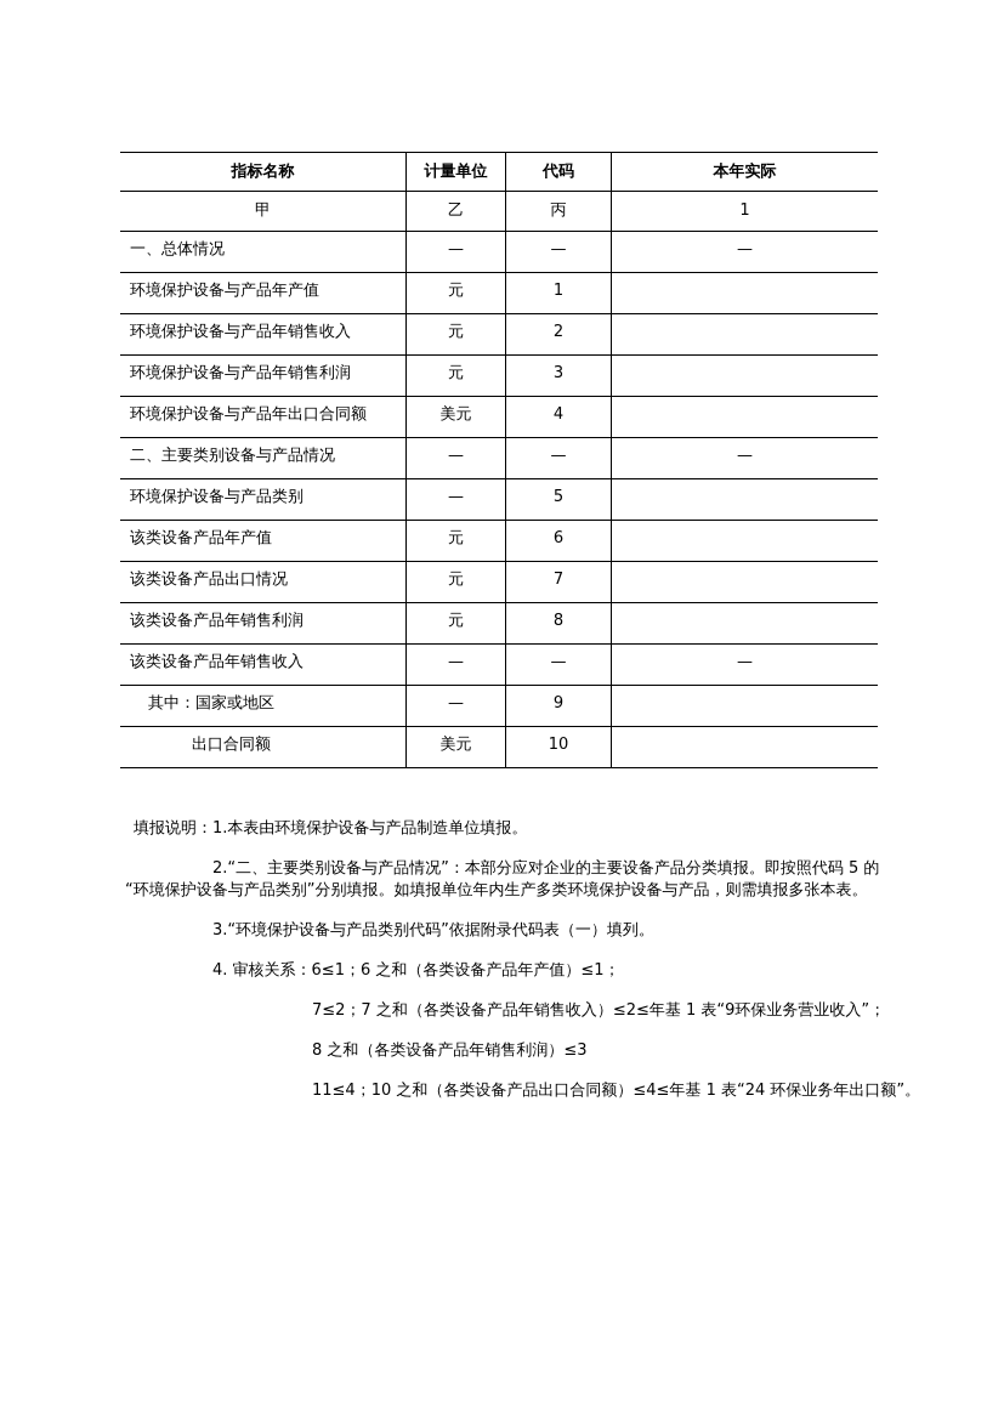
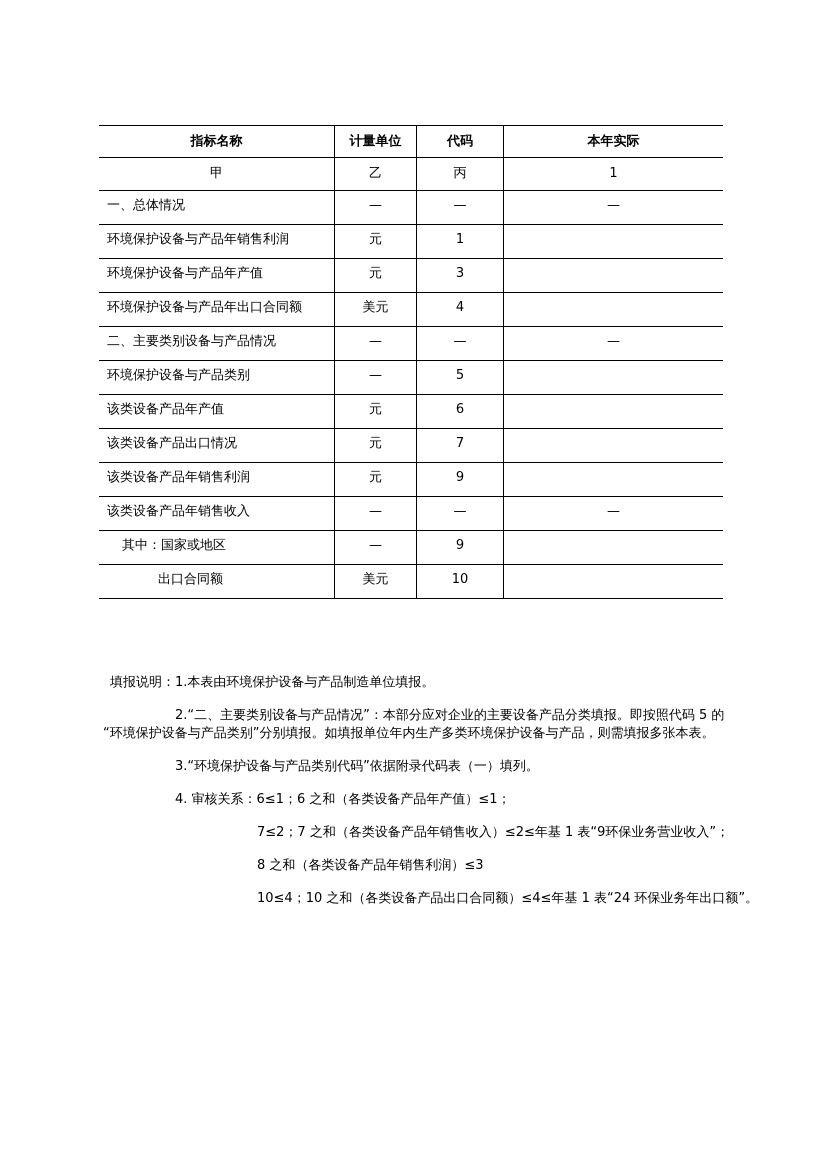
  指标名称	计量单位	代码	本年实际
  甲	乙	丙	1
  一、总体情况	—	—	—
- 环境保护设备与产品年产值	元	1
+ 环境保护设备与产品年销售利润	元	1
- 环境保护设备与产品年销售收入	元	2
- 环境保护设备与产品年销售利润	元	3
+ 环境保护设备与产品年产值	元	3
  环境保护设备与产品年出口合同额	美元	4
  二、主要类别设备与产品情况	—	—	—
  环境保护设备与产品类别	—	5
  该类设备产品年产值	元	6
  该类设备产品出口情况	元	7
- 该类设备产品年销售利润	元	8
+ 该类设备产品年销售利润	元	9
  该类设备产品年销售收入	—	—	—
  其中：国家或地区	—	9
  出口合同额	美元	10
  填报说明：1.本表由环境保护设备与产品制造单位填报。
  2.“二、主要类别设备与产品情况”：本部分应对企业的主要设备产品分类填报。即按照代码 5 的
  “环境保护设备与产品类别”分别填报。如填报单位年内生产多类环境保护设备与产品，则需填报多张本表。
  3.“环境保护设备与产品类别代码”依据附录代码表（一）填列。
  4. 审核关系：6≤1；6 之和（各类设备产品年产值）≤1；
  7≤2；7 之和（各类设备产品年销售收入）≤2≤年基 1 表“9环保业务营业收入”；
  8 之和（各类设备产品年销售利润）≤3
- 11≤4；10 之和（各类设备产品出口合同额）≤4≤年基 1 表“24 环保业务年出口额”。
+ 10≤4；10 之和（各类设备产品出口合同额）≤4≤年基 1 表“24 环保业务年出口额”。
